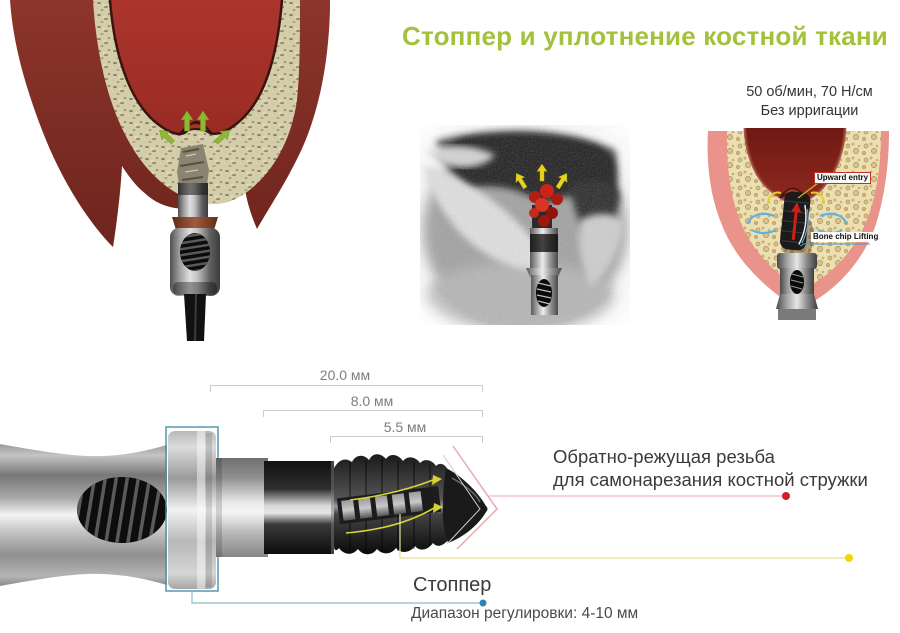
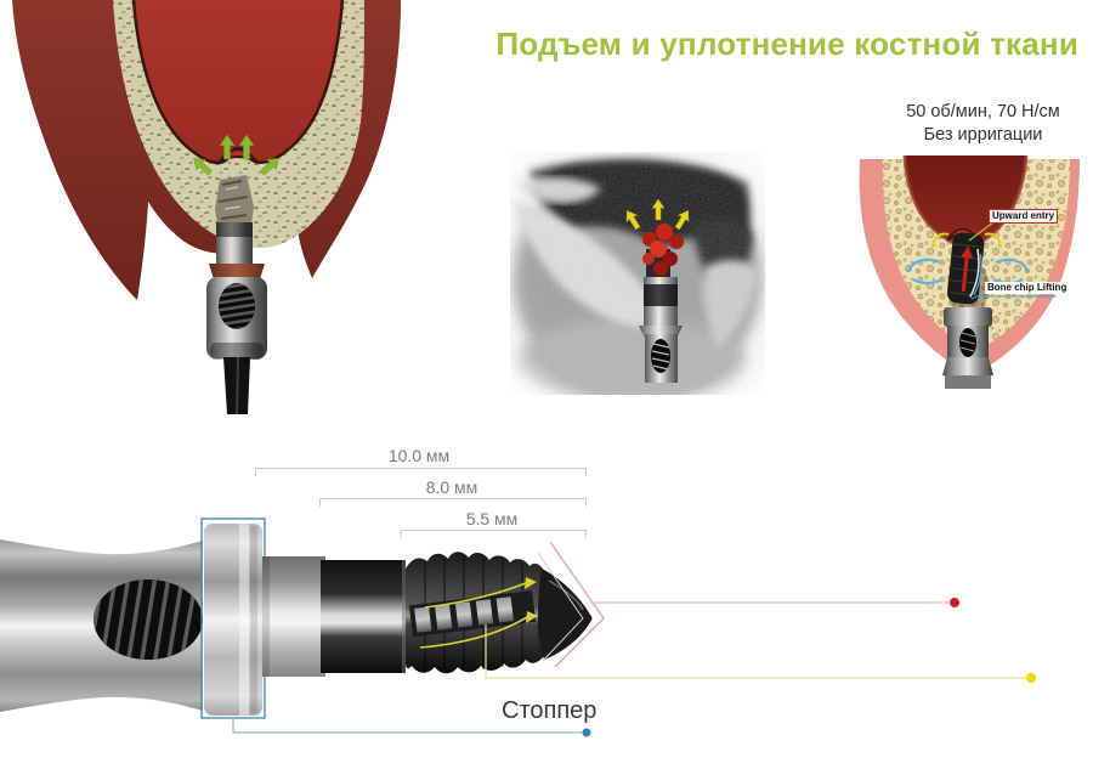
- Стоппер и уплотнение костной ткани
+ Подъем и уплотнение костной ткани
  50 об/мин, 70 Н/см
  Без ирригации
  Upward entry
  Bone chip Lifting
- 20.0 мм
+ 10.0 мм
  8.0 мм
  5.5 мм
- Обратно-режущая резьба
- для самонарезания костной стружки
  Стоппер
- Диапазон регулировки: 4-10 мм
